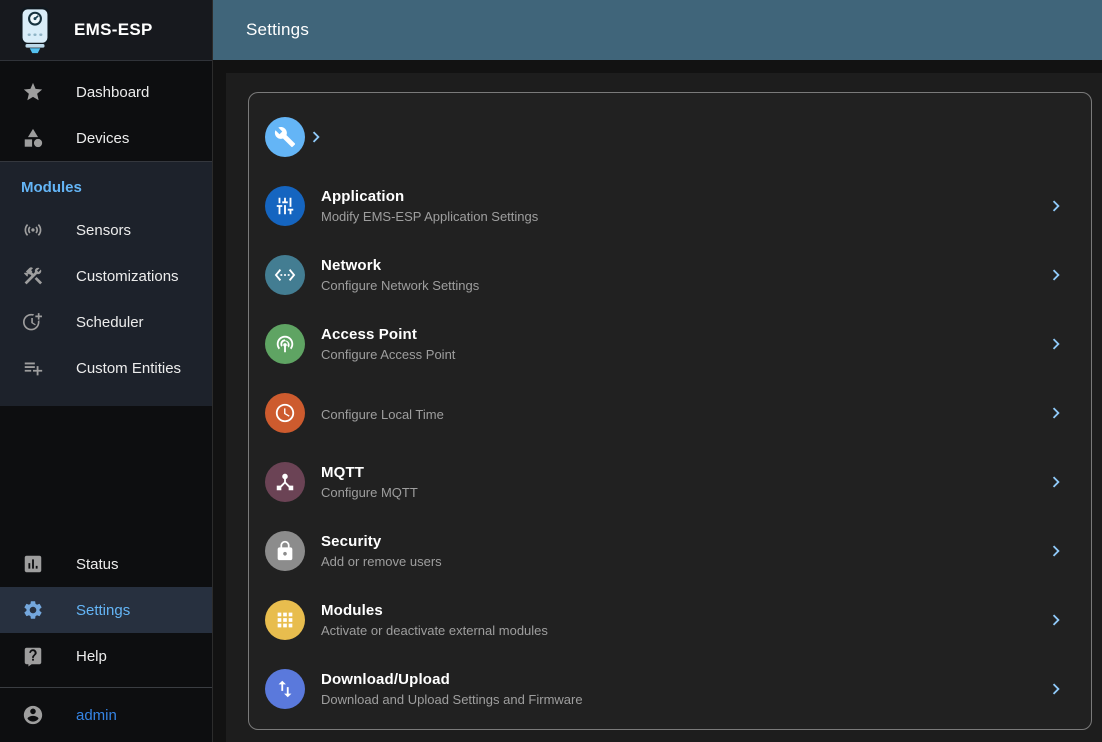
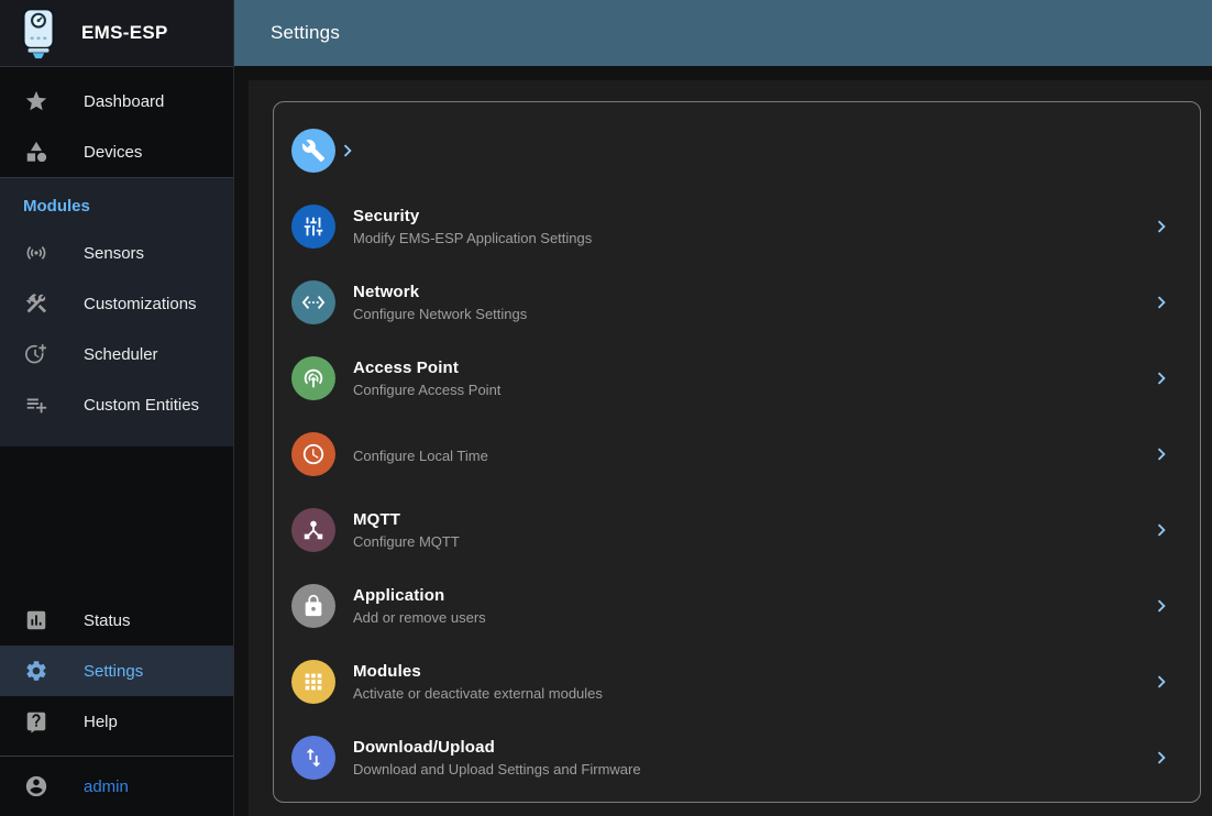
  EMS-ESP
  Dashboard
  Devices
  Modules
  Sensors
  Customizations
  Scheduler
  Custom Entities
  Status
  Settings
  Help
  admin
  Settings
- Application
+ Security
  Modify EMS-ESP Application Settings
  Network
  Configure Network Settings
  Access Point
  Configure Access Point
  Configure Local Time
  MQTT
  Configure MQTT
- Security
+ Application
  Add or remove users
  Modules
  Activate or deactivate external modules
  Download/Upload
  Download and Upload Settings and Firmware
